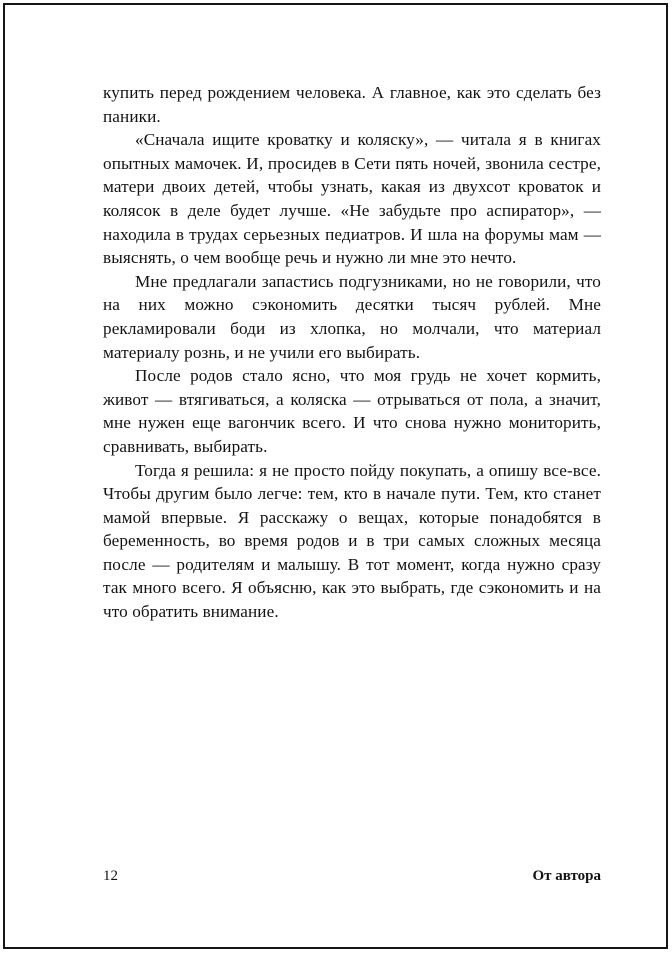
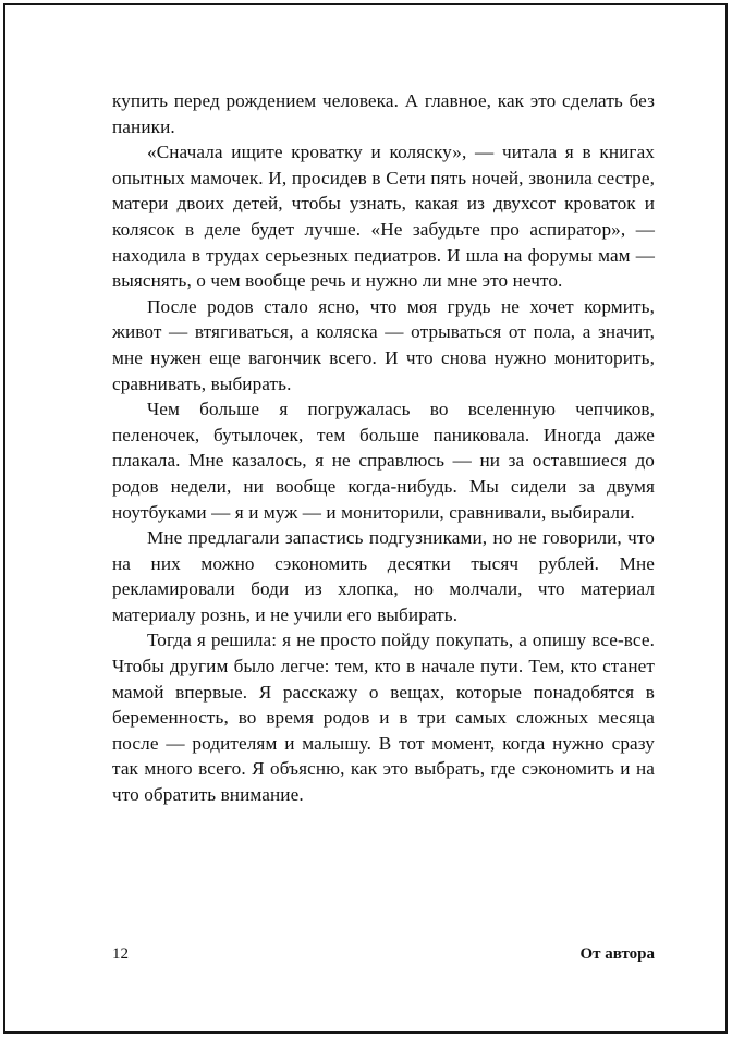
  купить перед рождением человека. А главное, как это сделать без паники.
  «Сначала ищите кроватку и коляску», — читала я в книгах опытных мамочек. И, просидев в Сети пять ночей, звонила сестре, матери двоих детей, чтобы узнать, какая из двухсот кроваток и колясок в деле будет лучше. «Не забудьте про аспиратор», — находила в трудах серьезных педиатров. И шла на форумы мам — выяснять, о чем вообще речь и нужно ли мне это нечто.
- Мне предлагали запастись подгузниками, но не говорили, что на них можно сэкономить десятки тысяч рублей. Мне рекламировали боди из хлопка, но молчали, что материал материалу рознь, и не учили его выбирать.
+ После родов стало ясно, что моя грудь не хочет кормить, живот — втягиваться, а коляска — отрываться от пола, а значит, мне нужен еще вагончик всего. И что снова нужно мониторить, сравнивать, выбирать.
+ Чем больше я погружалась во вселенную чепчиков, пеленочек, бутылочек, тем больше паниковала. Иногда даже плакала. Мне казалось, я не справлюсь — ни за оставшиеся до родов недели, ни вообще когда-нибудь. Мы сидели за двумя ноутбуками — я и муж — и мониторили, сравнивали, выбирали.
- После родов стало ясно, что моя грудь не хочет кормить, живот — втягиваться, а коляска — отрываться от пола, а значит, мне нужен еще вагончик всего. И что снова нужно мониторить, сравнивать, выбирать.
+ Мне предлагали запастись подгузниками, но не говорили, что на них можно сэкономить десятки тысяч рублей. Мне рекламировали боди из хлопка, но молчали, что материал материалу рознь, и не учили его выбирать.
  Тогда я решила: я не просто пойду покупать, а опишу все-все. Чтобы другим было легче: тем, кто в начале пути. Тем, кто станет мамой впервые. Я расскажу о вещах, которые понадобятся в беременность, во время родов и в три самых сложных месяца после — родителям и малышу. В тот момент, когда нужно сразу так много всего. Я объясню, как это выбрать, где сэкономить и на что обратить внимание.
  12
  От автора
